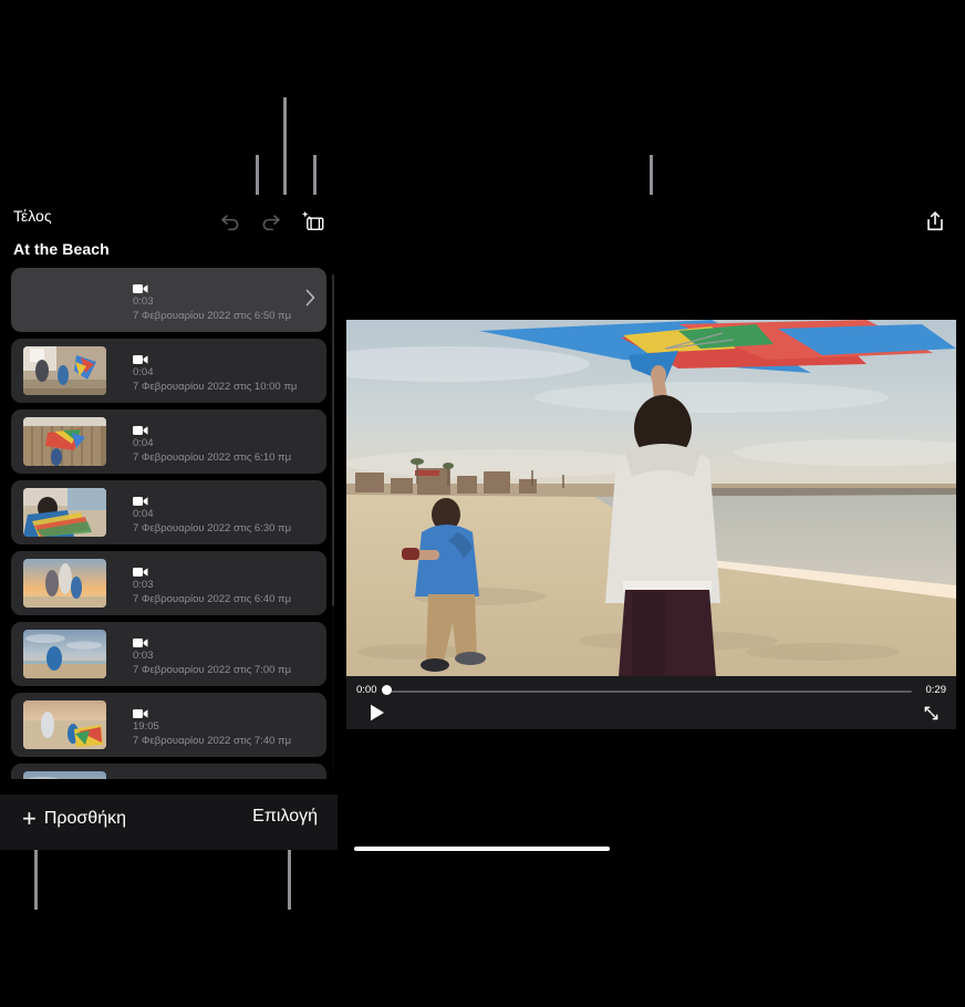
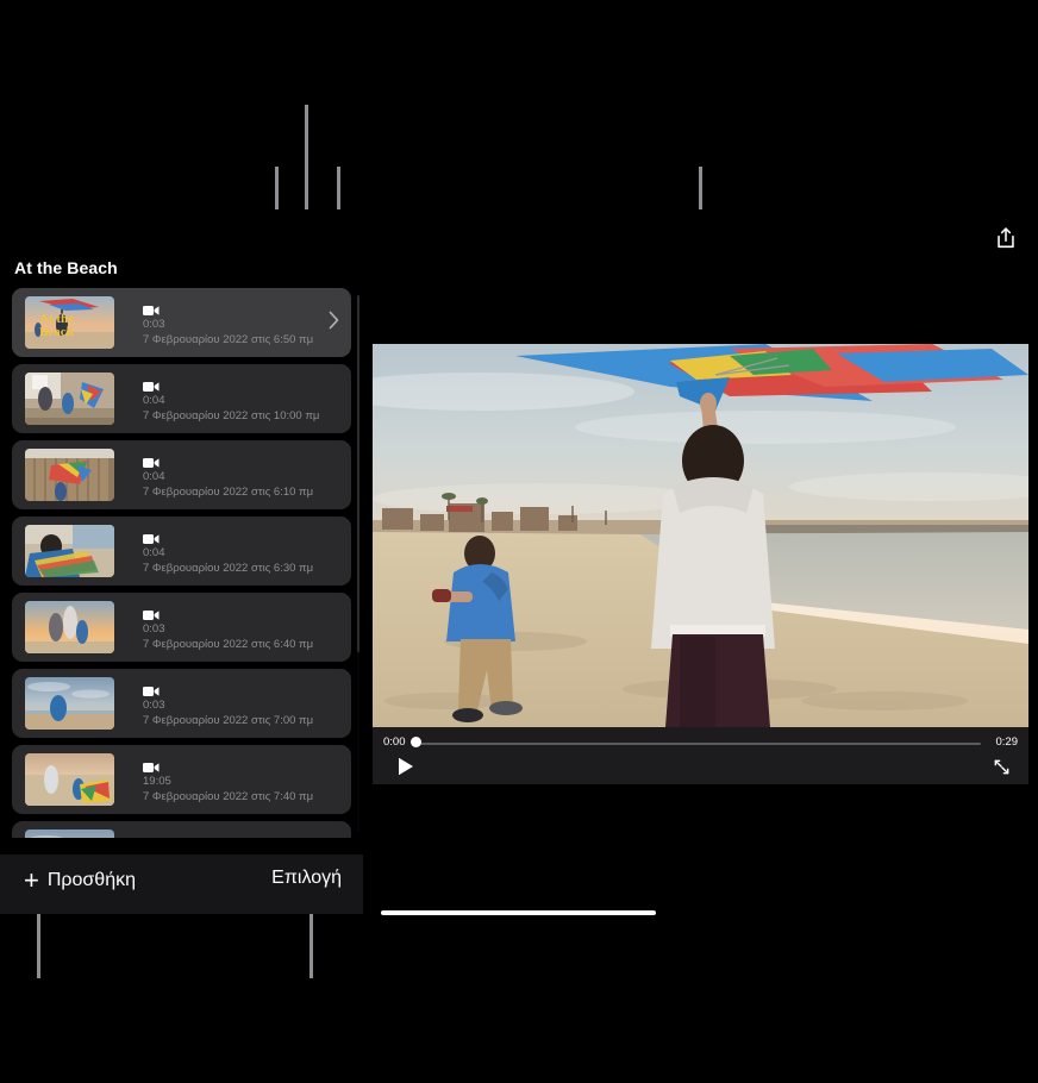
- Τέλος
  At the Beach
+ At the
+ Beach
  0:03
  7 Φεβρουαρίου 2022 στις 6:50 πμ
  0:04
  7 Φεβρουαρίου 2022 στις 10:00 πμ
  0:04
  7 Φεβρουαρίου 2022 στις 6:10 πμ
  0:04
  7 Φεβρουαρίου 2022 στις 6:30 πμ
  0:03
  7 Φεβρουαρίου 2022 στις 6:40 πμ
  0:03
  7 Φεβρουαρίου 2022 στις 7:00 πμ
  19:05
  7 Φεβρουαρίου 2022 στις 7:40 πμ
  +
  Προσθήκη
  Επιλογή
  0:00
  0:29
